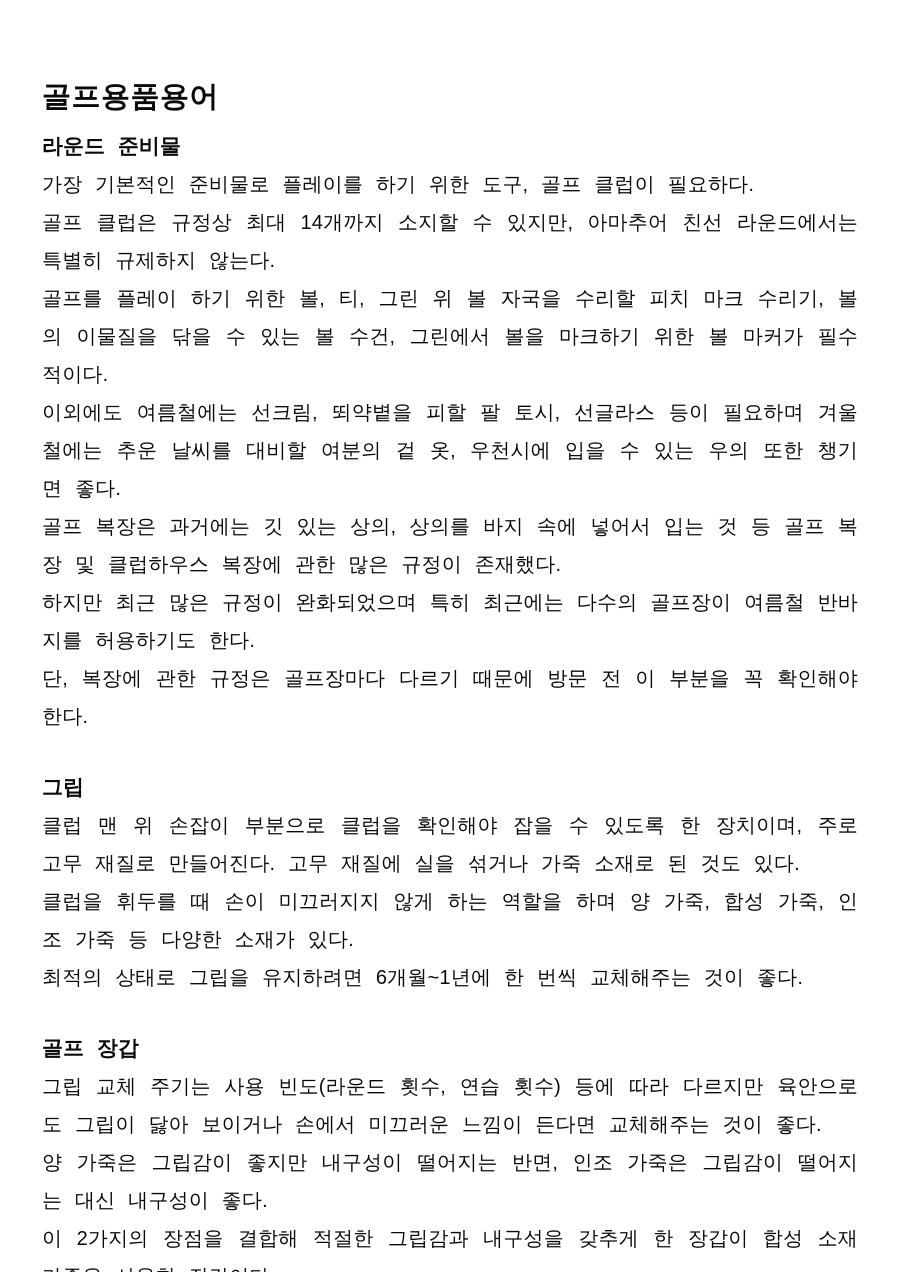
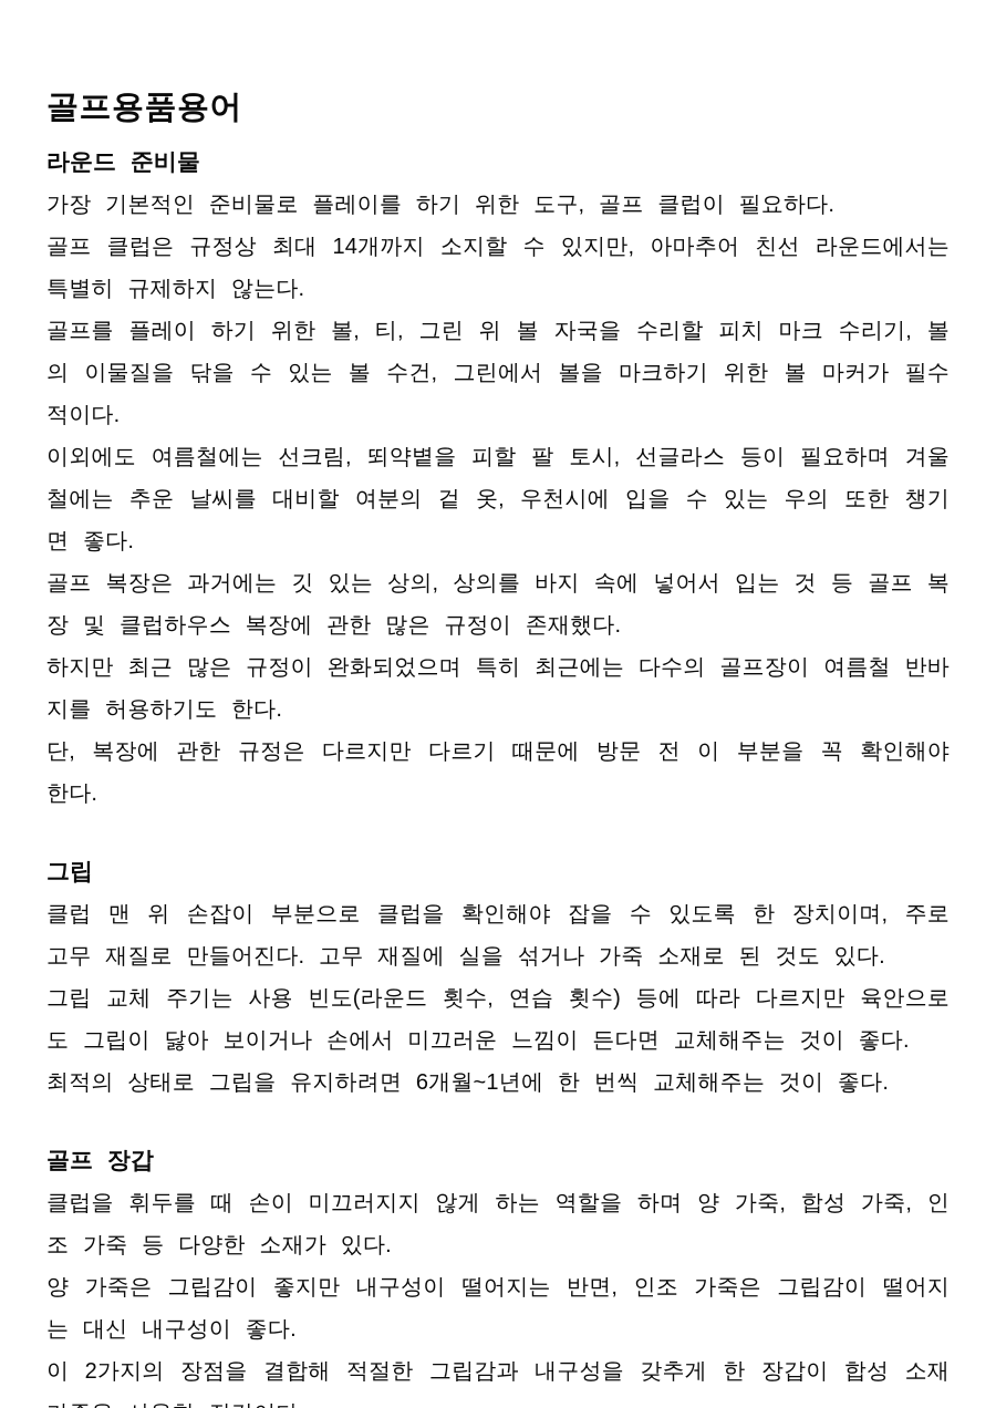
  골프용품용어
  라운드 준비물
  가장 기본적인 준비물로 플레이를 하기 위한 도구, 골프 클럽이 필요하다.
  골프 클럽은 규정상 최대 14개까지 소지할 수 있지만, 아마추어 친선 라운드에서는 특별히 규제하지 않는다.
  골프를 플레이 하기 위한 볼, 티, 그린 위 볼 자국을 수리할 피치 마크 수리기, 볼의 이물질을 닦을 수 있는 볼 수건, 그린에서 볼을 마크하기 위한 볼 마커가 필수적이다.
  이외에도 여름철에는 선크림, 뙤약볕을 피할 팔 토시, 선글라스 등이 필요하며 겨울철에는 추운 날씨를 대비할 여분의 겉 옷, 우천시에 입을 수 있는 우의 또한 챙기면 좋다.
  골프 복장은 과거에는 깃 있는 상의, 상의를 바지 속에 넣어서 입는 것 등 골프 복장 및 클럽하우스 복장에 관한 많은 규정이 존재했다.
  하지만 최근 많은 규정이 완화되었으며 특히 최근에는 다수의 골프장이 여름철 반바지를 허용하기도 한다.
- 단, 복장에 관한 규정은 골프장마다 다르기 때문에 방문 전 이 부분을 꼭 확인해야 한다.
+ 단, 복장에 관한 규정은 다르지만 다르기 때문에 방문 전 이 부분을 꼭 확인해야 한다.
  그립
  클럽 맨 위 손잡이 부분으로 클럽을 확인해야 잡을 수 있도록 한 장치이며, 주로 고무 재질로 만들어진다. 고무 재질에 실을 섞거나 가죽 소재로 된 것도 있다.
- 클럽을 휘두를 때 손이 미끄러지지 않게 하는 역할을 하며 양 가죽, 합성 가죽, 인조 가죽 등 다양한 소재가 있다.
+ 그립 교체 주기는 사용 빈도(라운드 횟수, 연습 횟수) 등에 따라 다르지만 육안으로도 그립이 닳아 보이거나 손에서 미끄러운 느낌이 든다면 교체해주는 것이 좋다.
  최적의 상태로 그립을 유지하려면 6개월~1년에 한 번씩 교체해주는 것이 좋다.
  골프 장갑
- 그립 교체 주기는 사용 빈도(라운드 횟수, 연습 횟수) 등에 따라 다르지만 육안으로도 그립이 닳아 보이거나 손에서 미끄러운 느낌이 든다면 교체해주는 것이 좋다.
+ 클럽을 휘두를 때 손이 미끄러지지 않게 하는 역할을 하며 양 가죽, 합성 가죽, 인조 가죽 등 다양한 소재가 있다.
  양 가죽은 그립감이 좋지만 내구성이 떨어지는 반면, 인조 가죽은 그립감이 떨어지는 대신 내구성이 좋다.
  이 2가지의 장점을 결합해 적절한 그립감과 내구성을 갖추게 한 장갑이 합성 소재
